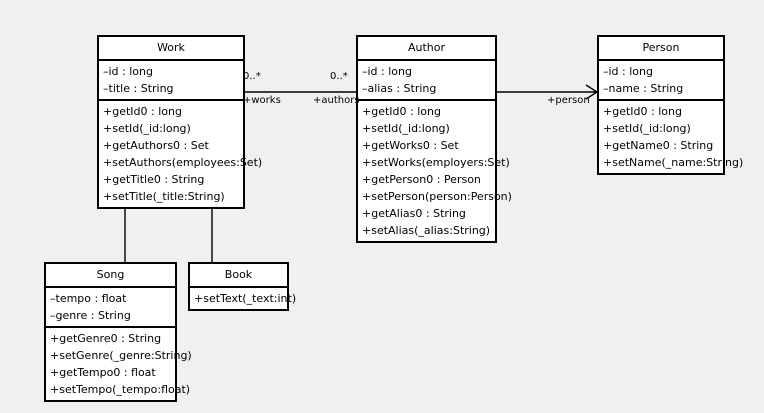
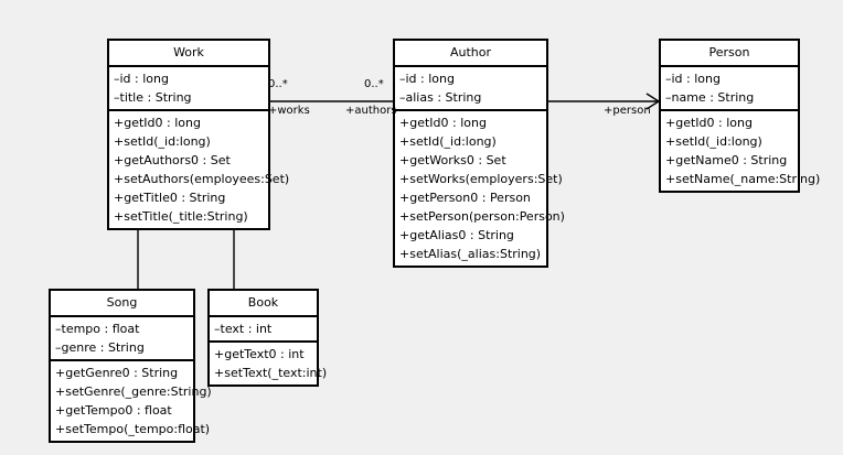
  Work
  –id : long
  –title : String
  +getId0 : long
  +setId(_id:long)
  +getAuthors0 : Set
  +setAuthors(employees:Set)
  +getTitle0 : String
  +setTitle(_title:String)
  Author
  –id : long
  –alias : String
  +getId0 : long
  +setId(_id:long)
  +getWorks0 : Set
  +setWorks(employers:Set)
  +getPerson0 : Person
  +setPerson(person:Person)
  +getAlias0 : String
  +setAlias(_alias:String)
  Person
  –id : long
  –name : String
  +getId0 : long
  +setId(_id:long)
  +getName0 : String
  +setName(_name:String)
  Song
  –tempo : float
  –genre : String
  +getGenre0 : String
  +setGenre(_genre:String)
  +getTempo0 : float
  +setTempo(_tempo:float)
  Book
+ –text : int
+ +getText0 : int
  +setText(_text:int)
  0..*
  0..*
  +works
  +authors
  +person
